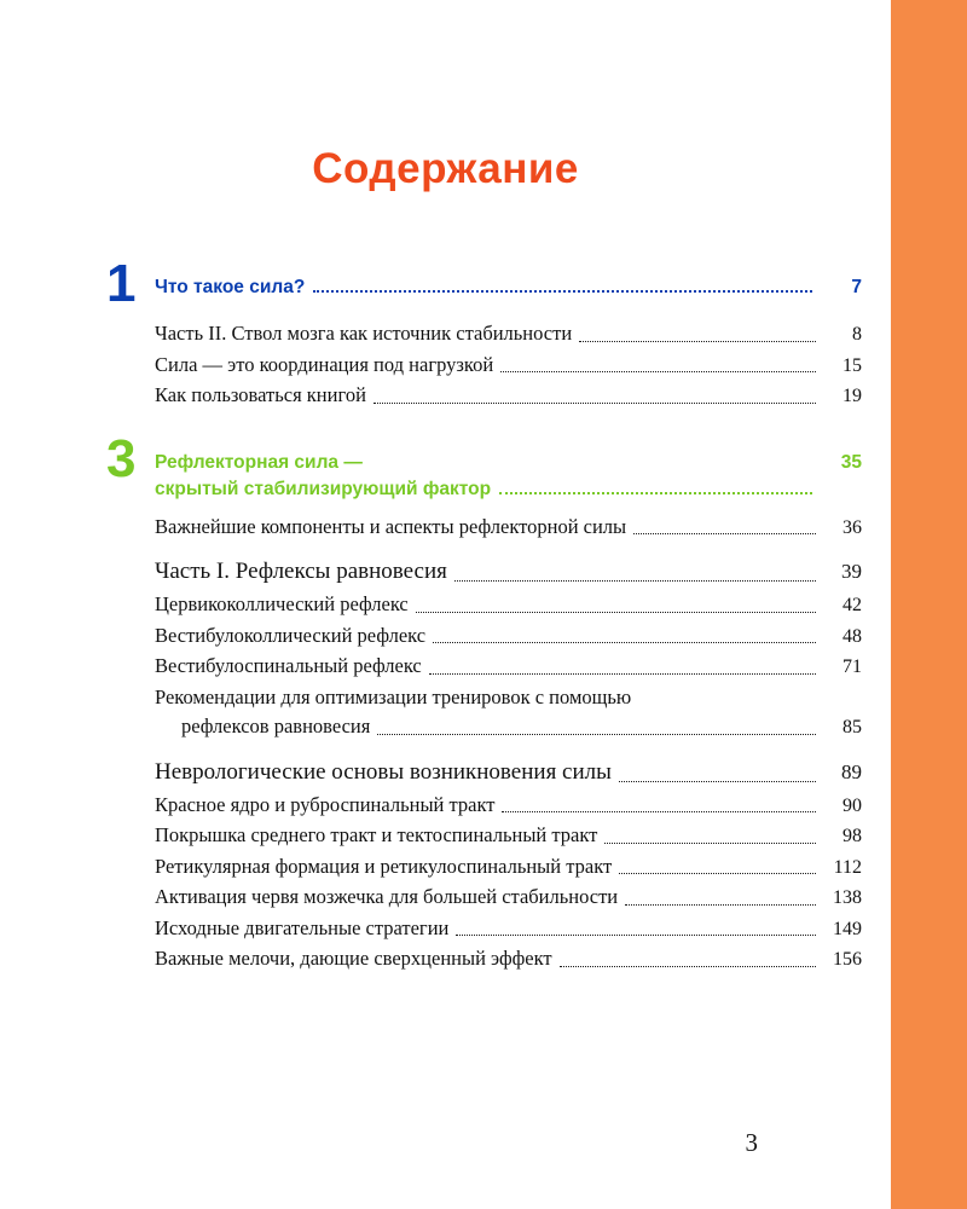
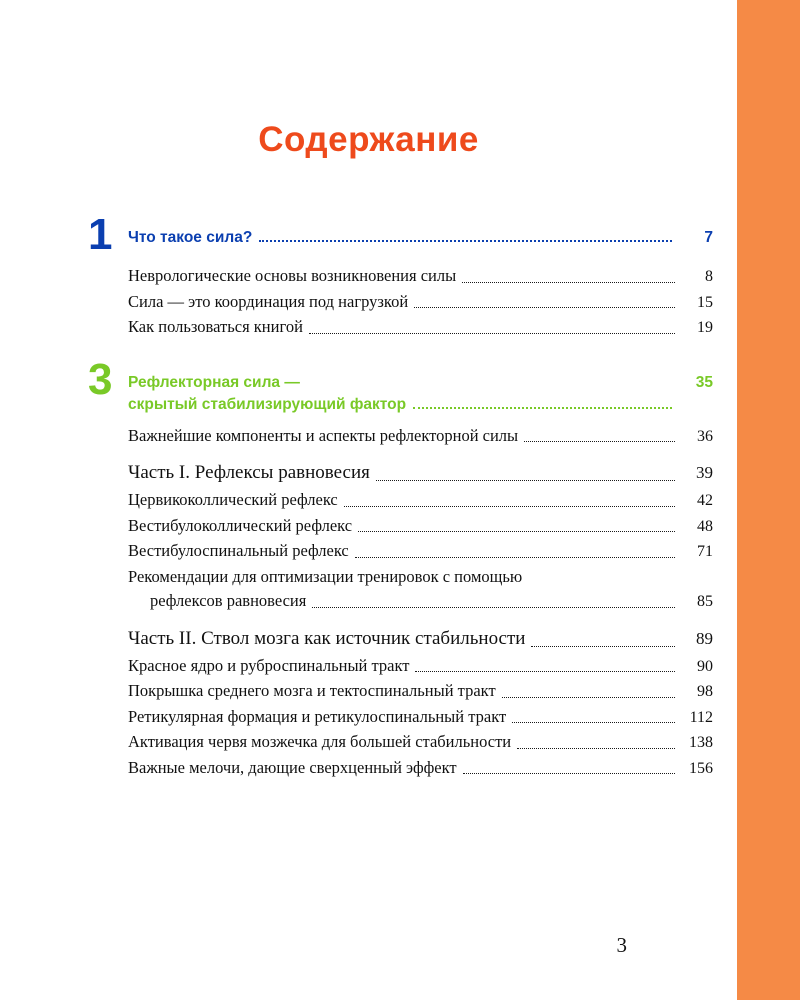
  Содержание
  1
  Что такое сила?
  7
- Часть II. Ствол мозга как источник стабильности
+ Неврологические основы возникновения силы
  8
  Сила — это координация под нагрузкой
  15
  Как пользоваться книгой
  19
  3
  Рефлекторная сила —
  скрытый стабилизирующий фактор
  35
  Важнейшие компоненты и аспекты рефлекторной силы
  36
  Часть I. Рефлексы равновесия
  39
  Цервикоколлический рефлекс
  42
  Вестибулоколлический рефлекс
  48
  Вестибулоспинальный рефлекс
  71
  Рекомендации для оптимизации тренировок с помощью
  рефлексов равновесия
  85
- Неврологические основы возникновения силы
+ Часть II. Ствол мозга как источник стабильности
  89
  Красное ядро и руброспинальный тракт
  90
- Покрышка среднего тракт и тектоспинальный тракт
+ Покрышка среднего мозга и тектоспинальный тракт
  98
  Ретикулярная формация и ретикулоспинальный тракт
  112
  Активация червя мозжечка для большей стабильности
  138
- Исходные двигательные стратегии
- 149
  Важные мелочи, дающие сверхценный эффект
  156
  3
